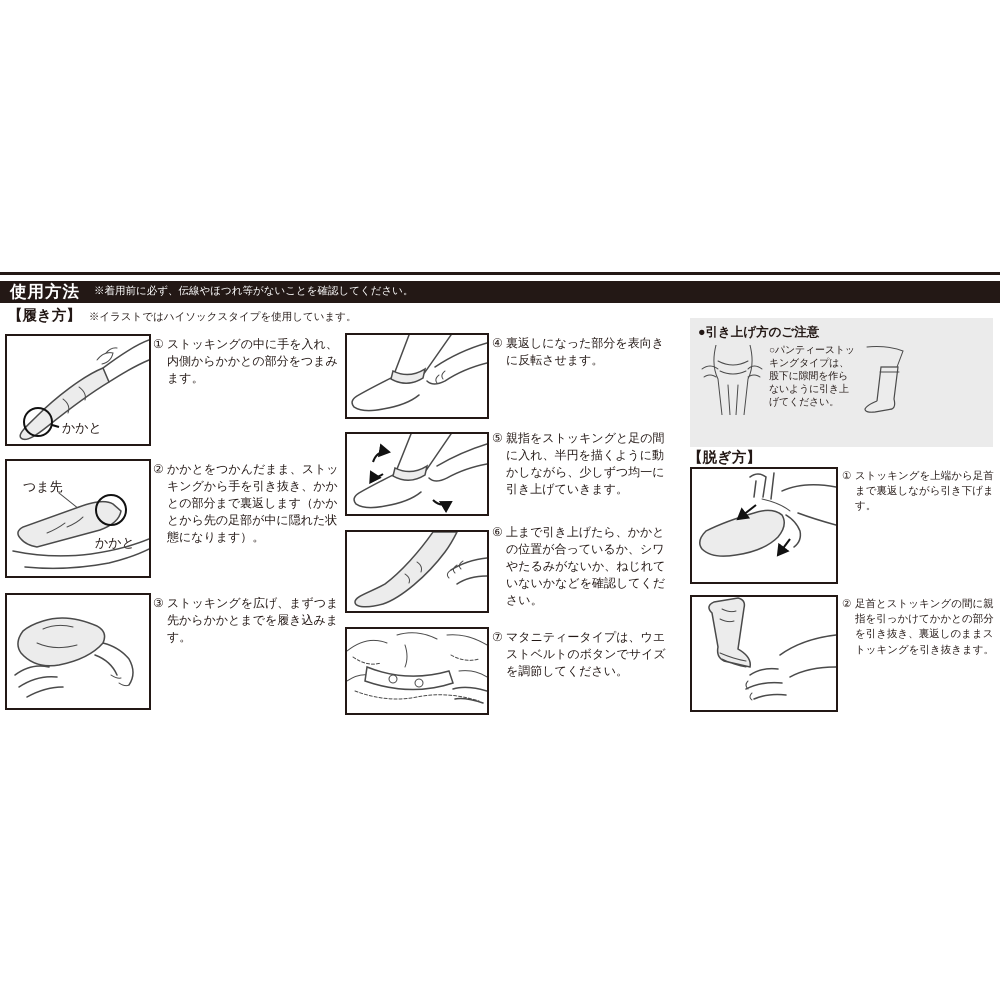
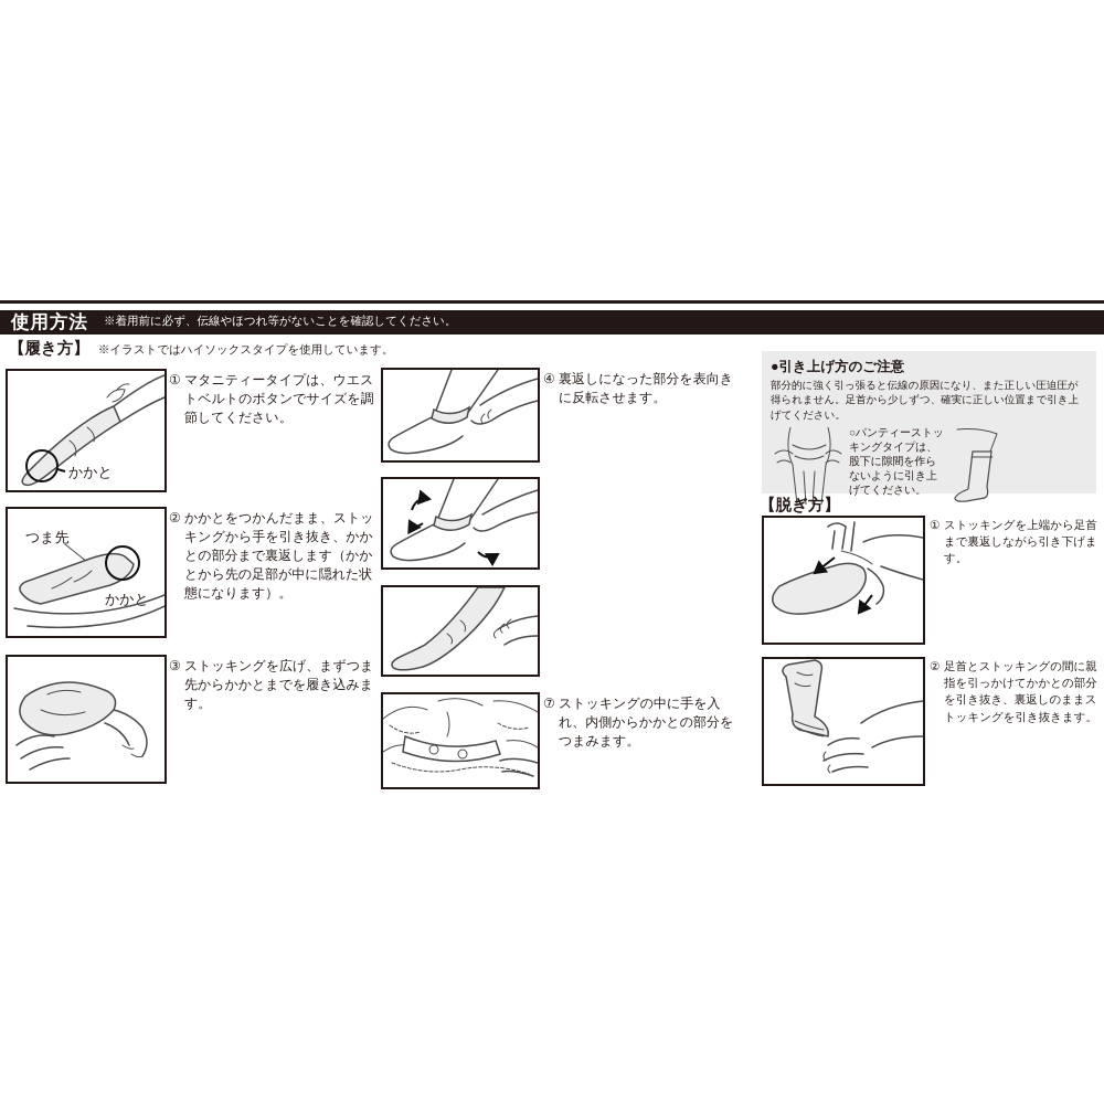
  使用方法
  ※着用前に必ず、伝線やほつれ等がないことを確認してください。
  【履き方】
  ※イラストではハイソックスタイプを使用しています。
  かかと
  つま先
  かかと
  ①
- ストッキングの中に手を入れ、内側からかかとの部分をつまみます。
+ マタニティータイプは、ウエストベルトのボタンでサイズを調節してください。
  ②
  かかとをつかんだまま、ストッキングから手を引き抜き、かかとの部分まで裏返します（かかとから先の足部が中に隠れた状態になります）。
  ③
  ストッキングを広げ、まずつま先からかかとまでを履き込みます。
  ④
  裏返しになった部分を表向きに反転させます。
- ⑤
- 親指をストッキングと足の間に入れ、半円を描くように動かしながら、少しずつ均一に引き上げていきます。
- ⑥
- 上まで引き上げたら、かかとの位置が合っているか、シワやたるみがないか、ねじれていないかなどを確認してください。
  ⑦
- マタニティータイプは、ウエストベルトのボタンでサイズを調節してください。
+ ストッキングの中に手を入れ、内側からかかとの部分をつまみます。
  ●引き上げ方のご注意
+ 部分的に強く引っ張ると伝線の原因になり、また正しい圧迫圧が得られません。足首から少しずつ、確実に正しい位置まで引き上げてください。
  ○パンティーストッキングタイプは、股下に隙間を作らないように引き上げてください。
  【脱ぎ方】
  ①
  ストッキングを上端から足首まで裏返しながら引き下げます。
  ②
  足首とストッキングの間に親指を引っかけてかかとの部分を引き抜き、裏返しのままストッキングを引き抜きます。
